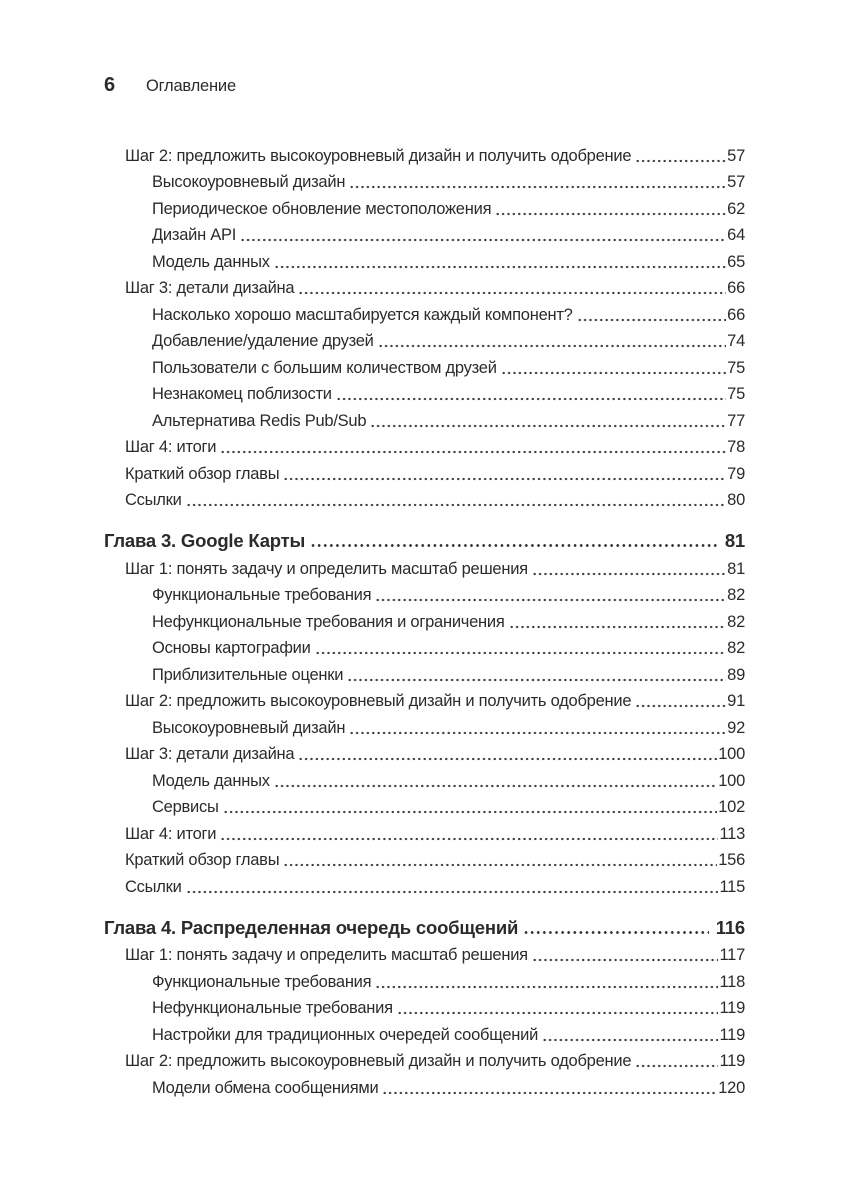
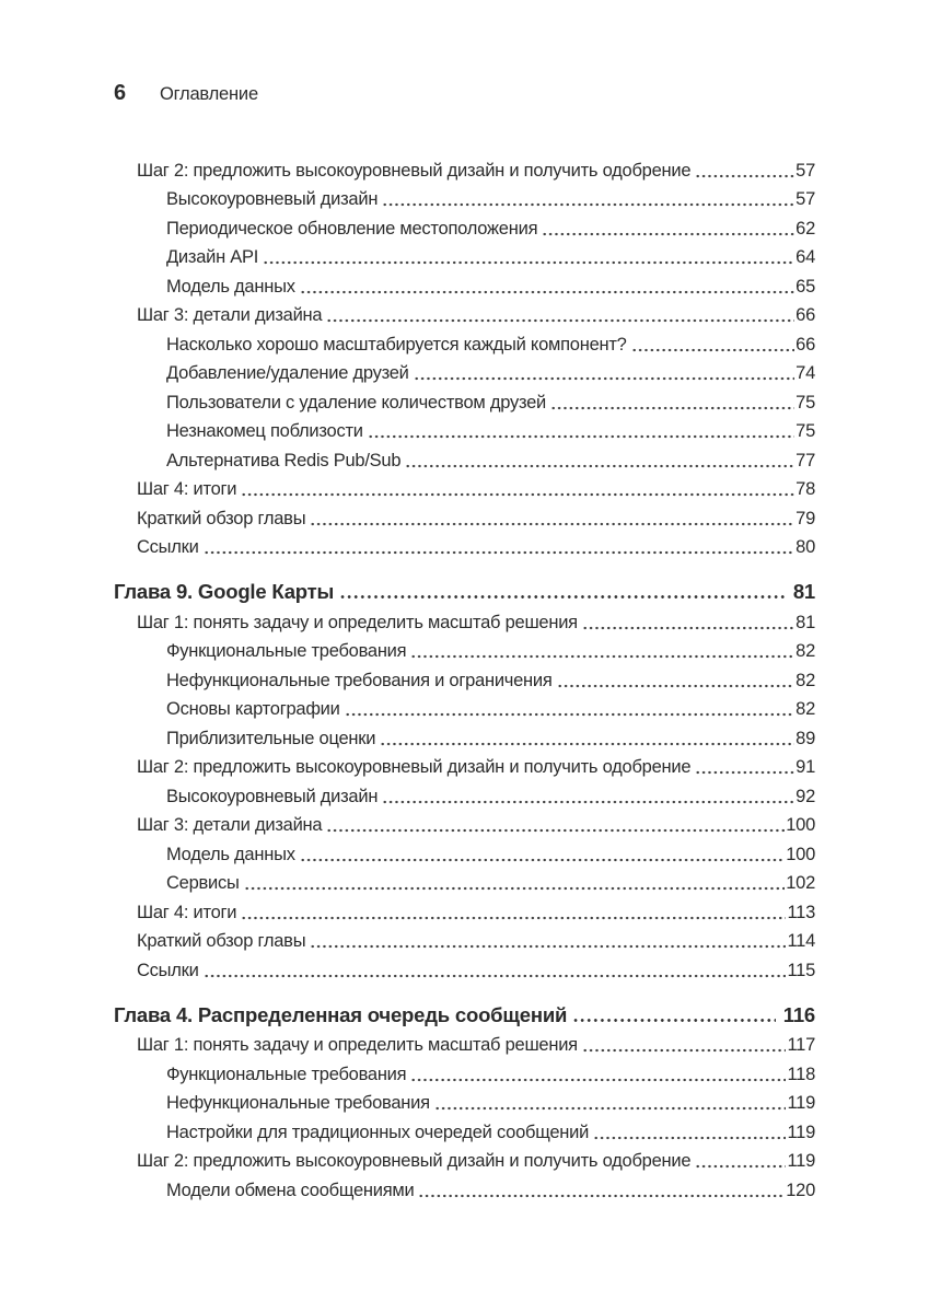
  6
  Оглавление
  Шаг 2: предложить высокоуровневый дизайн и получить одобрение
  57
  Высокоуровневый дизайн
  57
  Периодическое обновление местоположения
  62
  Дизайн API
  64
  Модель данных
  65
  Шаг 3: детали дизайна
  66
  Насколько хорошо масштабируется каждый компонент?
  66
  Добавление/удаление друзей
  74
- Пользователи с большим количеством друзей
+ Пользователи с удаление количеством друзей
  75
  Незнакомец поблизости
  75
  Альтернатива Redis Pub/Sub
  77
  Шаг 4: итоги
  78
  Краткий обзор главы
  79
  Ссылки
  80
- Глава 3. Google Карты
+ Глава 9. Google Карты
  81
  Шаг 1: понять задачу и определить масштаб решения
  81
  Функциональные требования
  82
  Нефункциональные требования и ограничения
  82
  Основы картографии
  82
  Приблизительные оценки
  89
  Шаг 2: предложить высокоуровневый дизайн и получить одобрение
  91
  Высокоуровневый дизайн
  92
  Шаг 3: детали дизайна
  100
  Модель данных
  100
  Сервисы
  102
  Шаг 4: итоги
  113
  Краткий обзор главы
- 156
+ 114
  Ссылки
  115
  Глава 4. Распределенная очередь сообщений
  116
  Шаг 1: понять задачу и определить масштаб решения
  117
  Функциональные требования
  118
  Нефункциональные требования
  119
  Настройки для традиционных очередей сообщений
  119
  Шаг 2: предложить высокоуровневый дизайн и получить одобрение
  119
  Модели обмена сообщениями
  120
